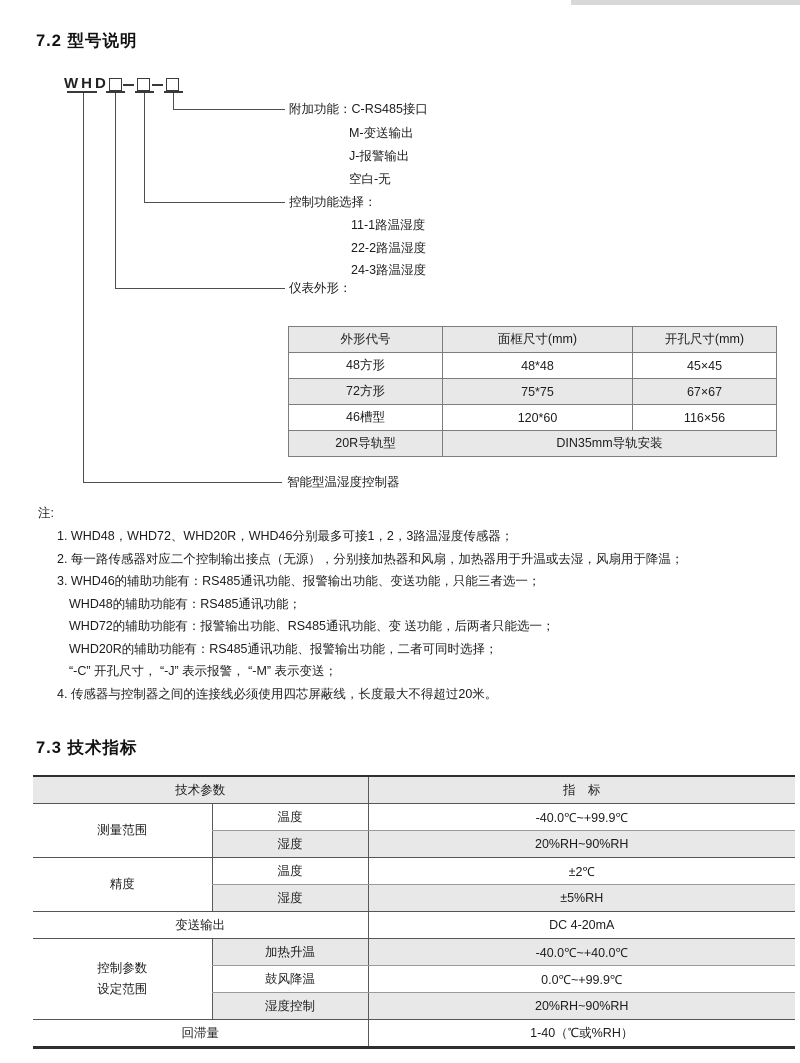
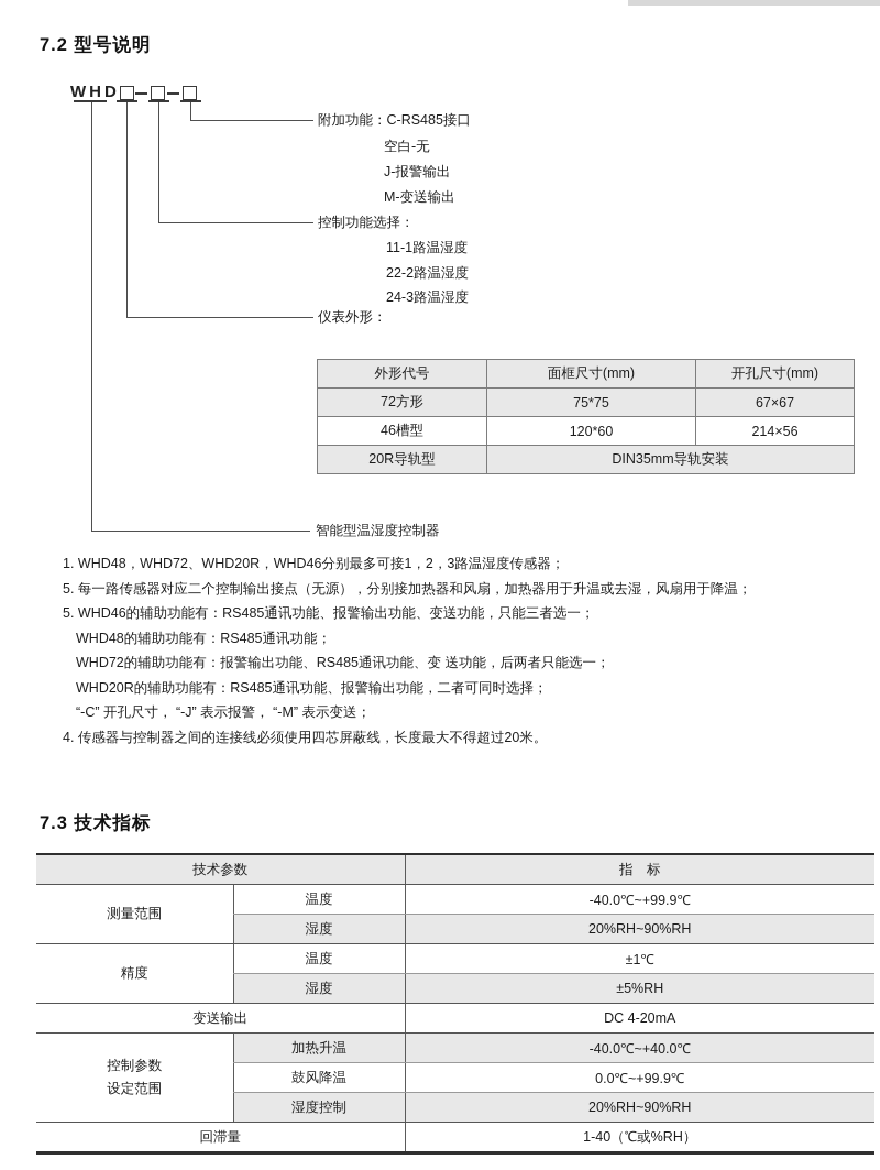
  7.2 型号说明
  WHD
  附加功能：C-RS485接口
- M-变送输出
+ 空白-无
  J-报警输出
- 空白-无
+ M-变送输出
  控制功能选择：
  11-1路温湿度
  22-2路温湿度
  24-3路温湿度
  仪表外形：
  智能型温湿度控制器
  外形代号	面框尺寸(mm)	开孔尺寸(mm)
- 48方形	48*48	45×45
  72方形	75*75	67×67
- 46槽型	120*60	116×56
+ 46槽型	120*60	214×56
  20R导轨型	DIN35mm导轨安装
- 注:
  1. WHD48，WHD72、WHD20R，WHD46分别最多可接1，2，3路温湿度传感器；
- 2. 每一路传感器对应二个控制输出接点（无源），分别接加热器和风扇，加热器用于升温或去湿，风扇用于降温；
+ 5. 每一路传感器对应二个控制输出接点（无源），分别接加热器和风扇，加热器用于升温或去湿，风扇用于降温；
- 3. WHD46的辅助功能有：RS485通讯功能、报警输出功能、变送功能，只能三者选一；
+ 5. WHD46的辅助功能有：RS485通讯功能、报警输出功能、变送功能，只能三者选一；
  WHD48的辅助功能有：RS485通讯功能；
  WHD72的辅助功能有：报警输出功能、RS485通讯功能、变 送功能，后两者只能选一；
  WHD20R的辅助功能有：RS485通讯功能、报警输出功能，二者可同时选择；
  “-C” 开孔尺寸， “-J” 表示报警， “-M” 表示变送；
  4. 传感器与控制器之间的连接线必须使用四芯屏蔽线，长度最大不得超过20米。
  7.3 技术指标
  技术参数	指 标
  测量范围	温度	-40.0℃~+99.9℃
  湿度	20%RH~90%RH
- 精度	温度	±2℃
+ 精度	温度	±1℃
  湿度	±5%RH
  变送输出	DC 4-20mA
  控制参数 设定范围	加热升温	-40.0℃~+40.0℃
  鼓风降温	0.0℃~+99.9℃
  湿度控制	20%RH~90%RH
  回滞量	1-40（℃或%RH）
